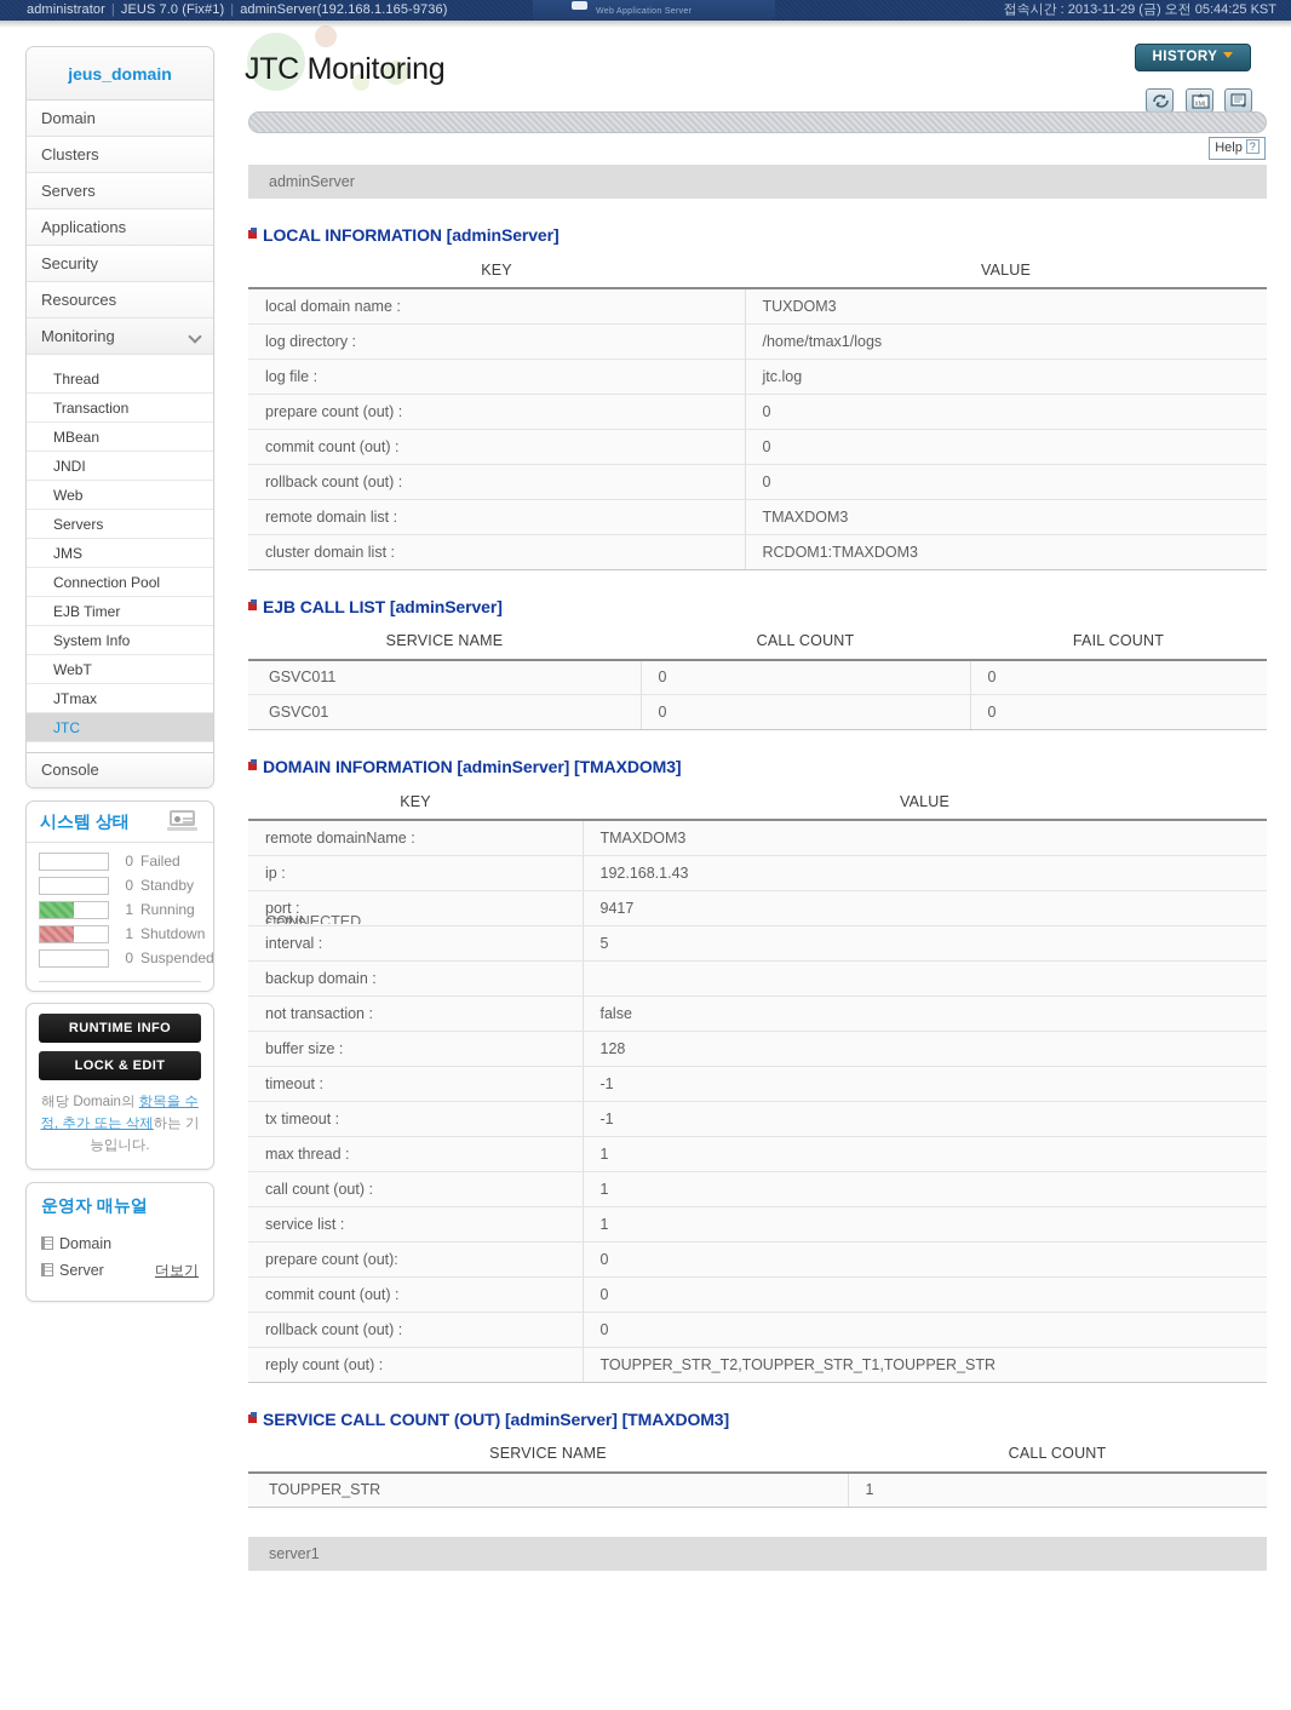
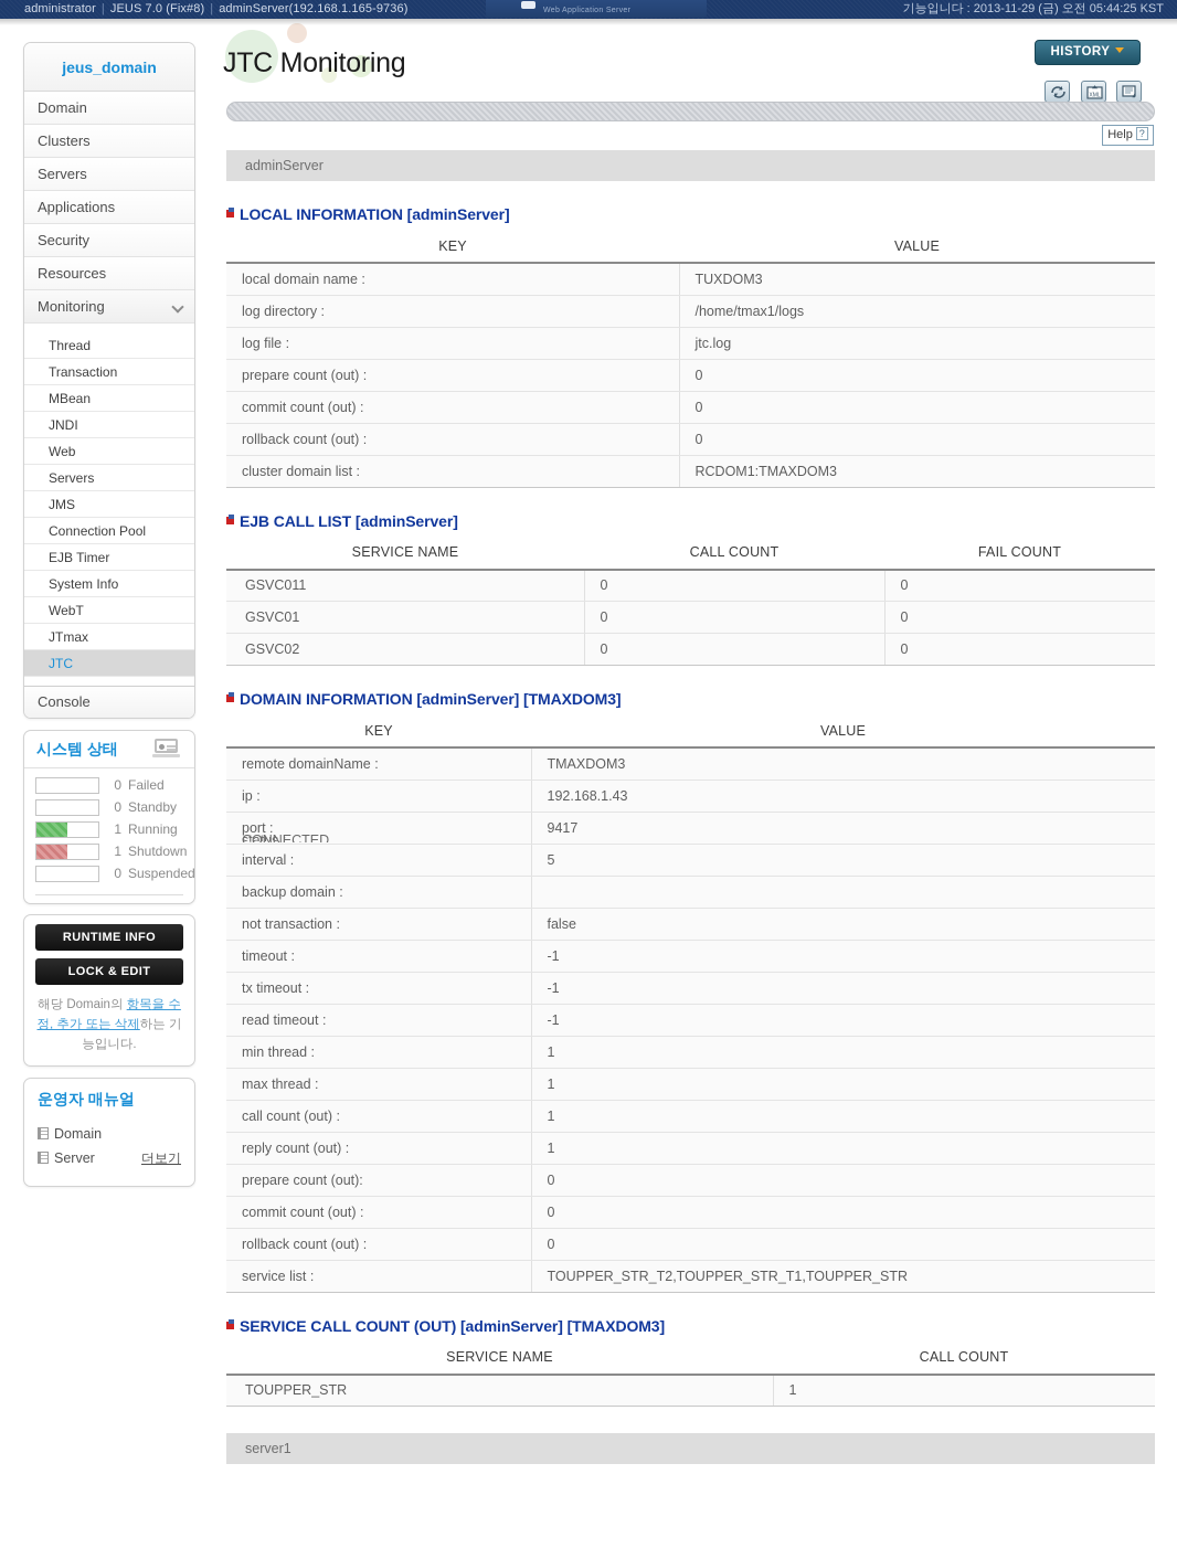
- administrator | JEUS 7.0 (Fix#1) | adminServer(192.168.1.165-9736)
+ administrator | JEUS 7.0 (Fix#8) | adminServer(192.168.1.165-9736)
- 접속시간 : 2013-11-29 (금) 오전 05:44:25 KST
+ 기능입니다 : 2013-11-29 (금) 오전 05:44:25 KST
  jeus_domain
  Domain
  Clusters
  Servers
  Applications
  Security
  Resources
  Monitoring
  Thread
  Transaction
  MBean
  JNDI
  Web
  Servers
  JMS
  Connection Pool
  EJB Timer
  System Info
  WebT
  JTmax
  JTC
  Console
  시스템 상태
  0
  Failed
  0
  Standby
  1
  Running
  1
  Shutdown
  0
  Suspended
  RUNTIME INFO
  LOCK & EDIT
  해당 Domain의 항목을 수정, 추가 또는 삭제하는 기능입니다.
  운영자 매뉴얼
  Domain
  Server
  더보기
  JTC Monitoring
  HISTORY
  Help ?
  adminServer
  LOCAL INFORMATION [adminServer]
  KEY	VALUE
  local domain name :	TUXDOM3
  log directory :	/home/tmax1/logs
  log file :	jtc.log
  prepare count (out) :	0
  commit count (out) :	0
  rollback count (out) :	0
- remote domain list :	TMAXDOM3
  cluster domain list :	RCDOM1:TMAXDOM3
  EJB CALL LIST [adminServer]
  SERVICE NAME	CALL COUNT	FAIL COUNT
  GSVC011	0	0
  GSVC01	0	0
+ GSVC02	0	0
  DOMAIN INFORMATION [adminServer] [TMAXDOM3]
  KEY	VALUE
  remote domainName :	TMAXDOM3
  ip :	192.168.1.43
  port :	9417
  status : interval :	CONNECTED 5
  backup domain :
  not transaction :	false
- buffer size :	128
  timeout :	-1
  tx timeout :	-1
+ read timeout :	-1
+ min thread :	1
  max thread :	1
  call count (out) :	1
- service list :	1
+ reply count (out) :	1
  prepare count (out):	0
  commit count (out) :	0
  rollback count (out) :	0
- reply count (out) :	TOUPPER_STR_T2,TOUPPER_STR_T1,TOUPPER_STR
+ service list :	TOUPPER_STR_T2,TOUPPER_STR_T1,TOUPPER_STR
  SERVICE CALL COUNT (OUT) [adminServer] [TMAXDOM3]
  SERVICE NAME	CALL COUNT
  TOUPPER_STR	1
  server1
